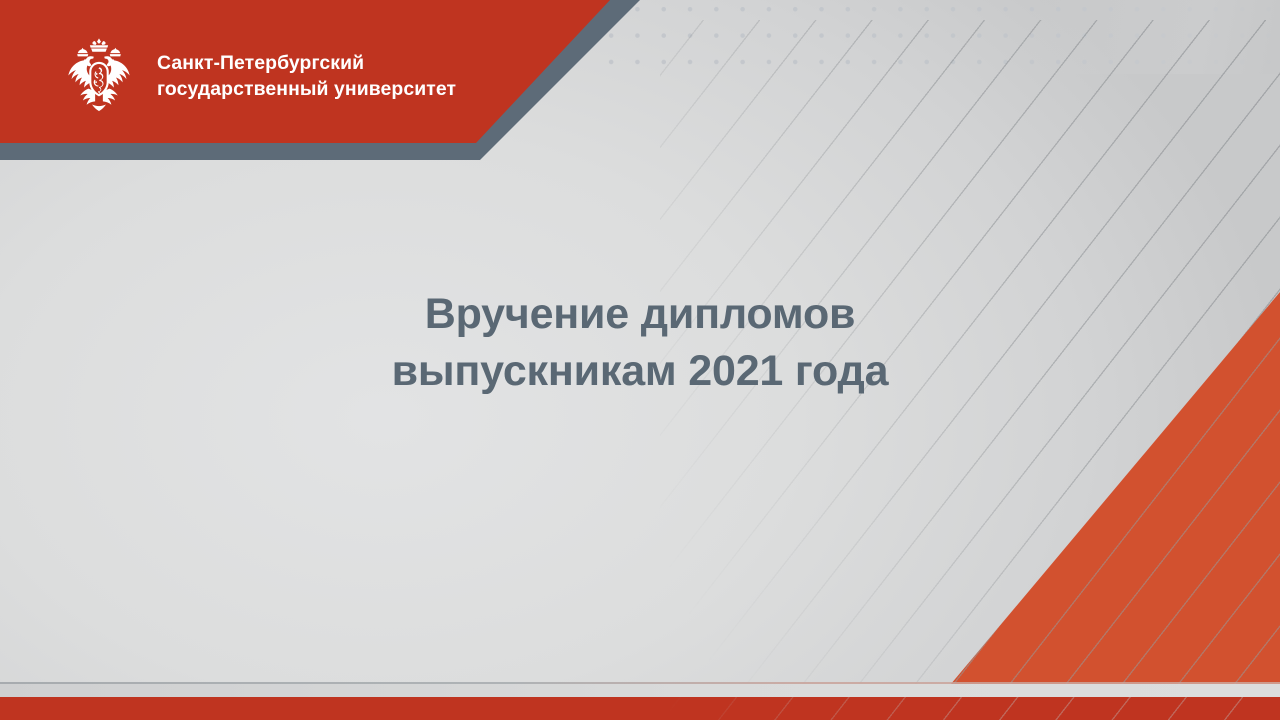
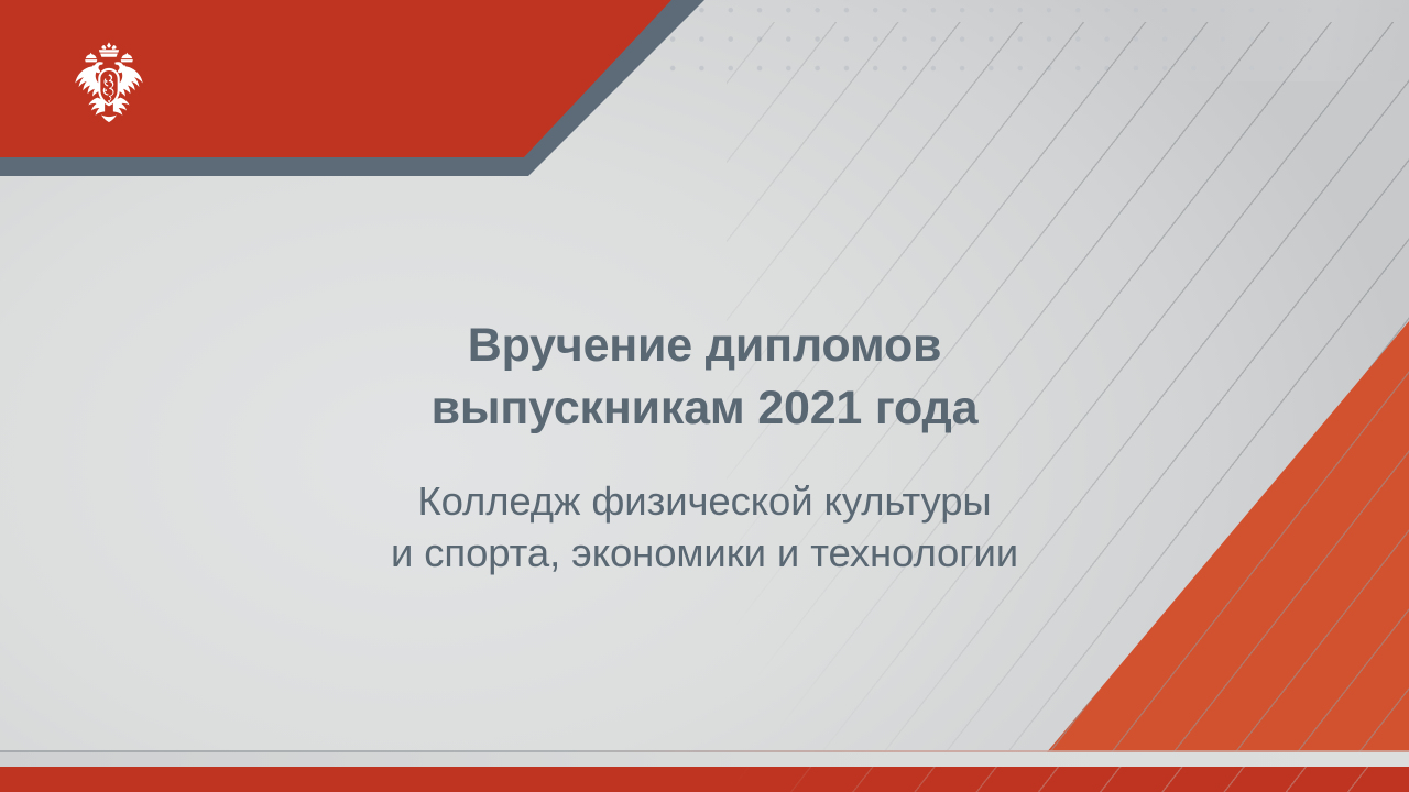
- Санкт-Петербургский
- государственный университет
  Вручение дипломов
  выпускникам 2021 года
+ Колледж физической культуры
+ и спорта, экономики и технологии
